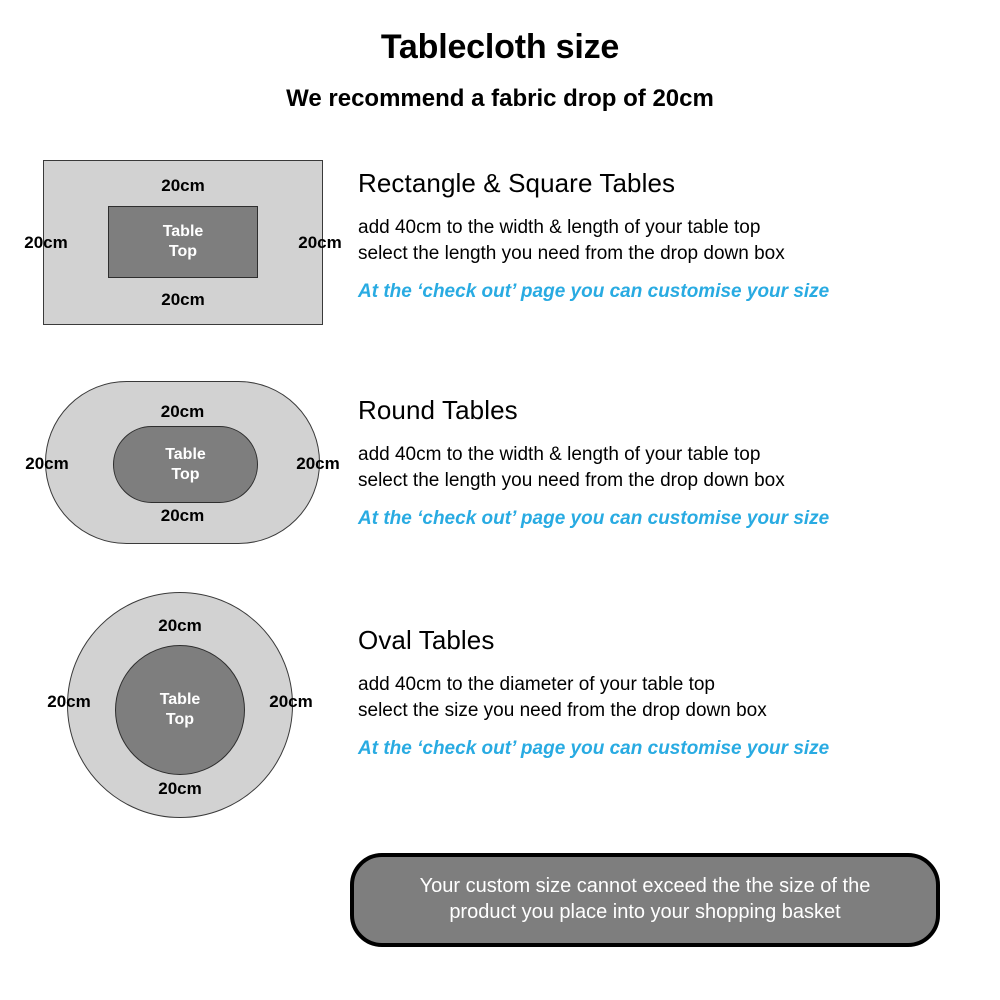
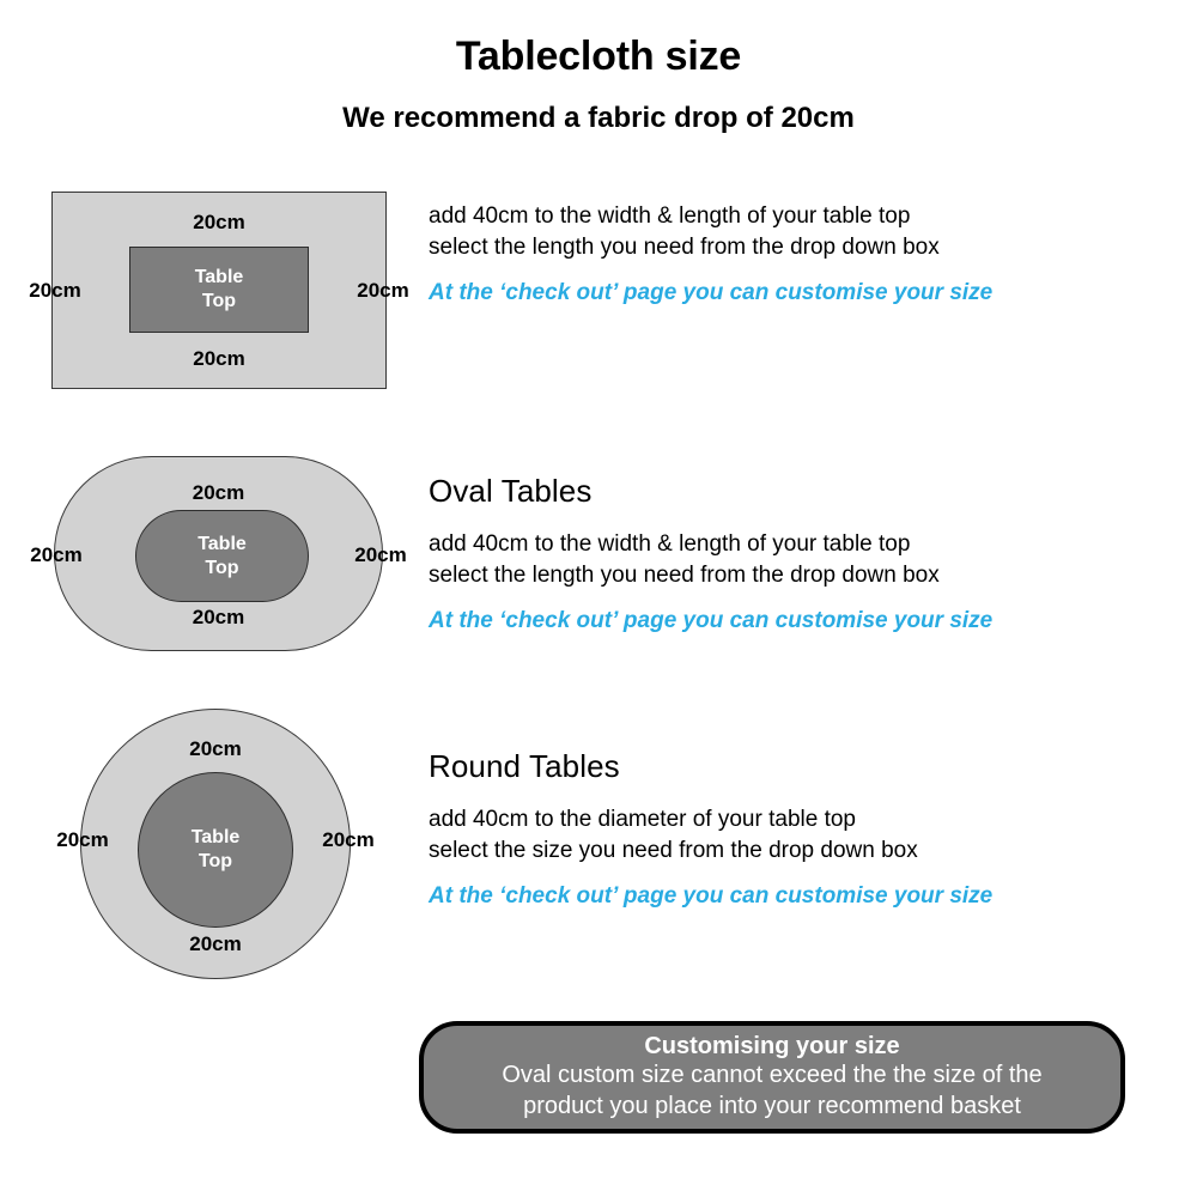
  Tablecloth size
  We recommend a fabric drop of 20cm
  20cm
  20cm
  20cm
  20cm
  Table
  Top
- Rectangle & Square Tables
  add 40cm to the width & length of your table top
  select the length you need from the drop down box
  At the ‘check out’ page you can customise your size
  20cm
  20cm
  20cm
  20cm
  Table
  Top
- Round Tables
+ Oval Tables
  add 40cm to the width & length of your table top
  select the length you need from the drop down box
  At the ‘check out’ page you can customise your size
  20cm
  20cm
  20cm
  20cm
  Table
  Top
- Oval Tables
+ Round Tables
  add 40cm to the diameter of your table top
  select the size you need from the drop down box
  At the ‘check out’ page you can customise your size
+ Customising your size
- Your custom size cannot exceed the the size of the
+ Oval custom size cannot exceed the the size of the
- product you place into your shopping basket
+ product you place into your recommend basket
